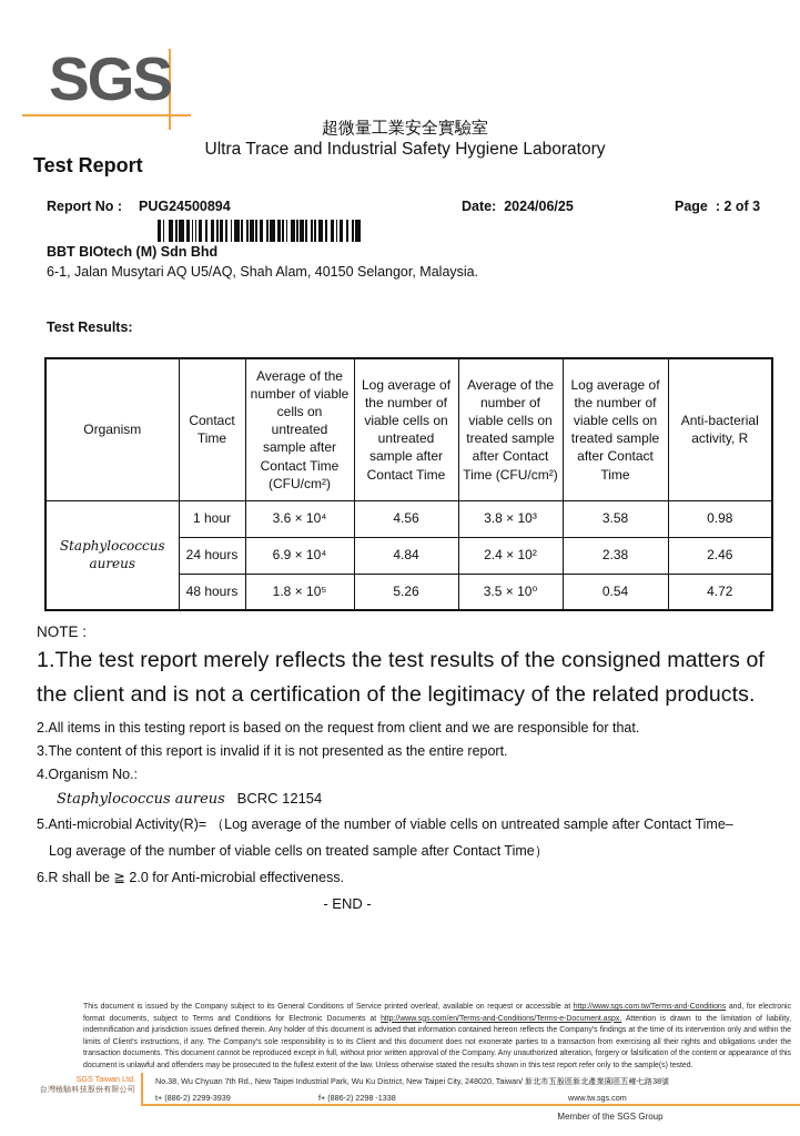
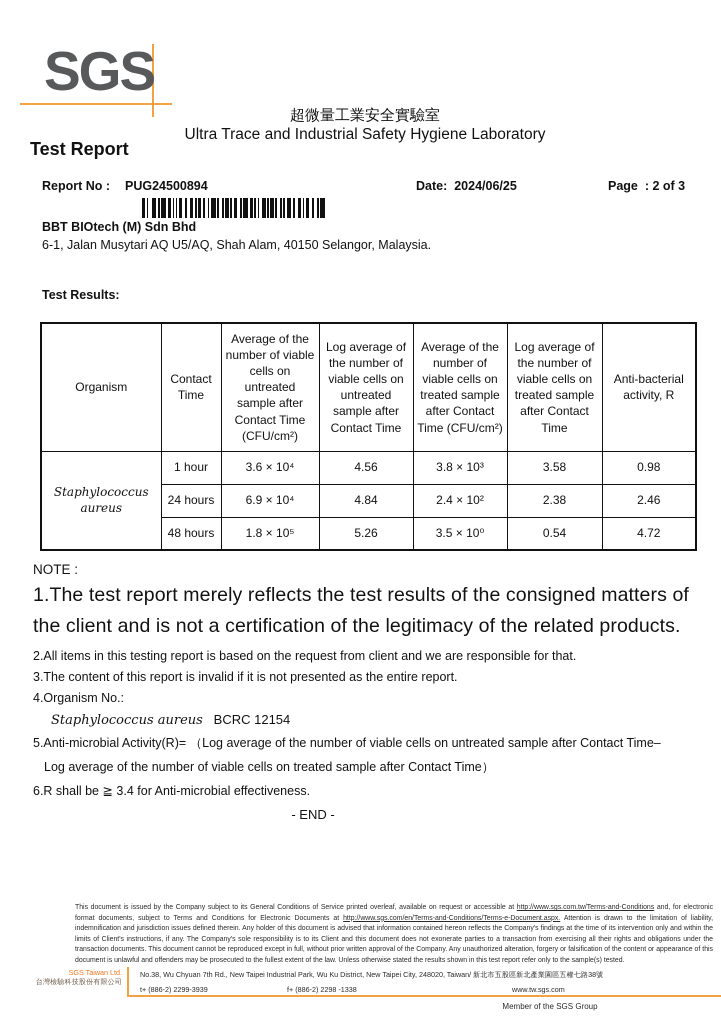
  SGS
  超微量工業安全實驗室
  Ultra Trace and Industrial Safety Hygiene Laboratory
  Test Report
  Report No :
  PUG24500894
  Date: 2024/06/25
  Page : 2 of 3
  BBT BIOtech (M) Sdn Bhd
  6-1, Jalan Musytari AQ U5/AQ, Shah Alam, 40150 Selangor, Malaysia.
  Test Results:
  Organism	Contact Time	Average of the number of viable cells on untreated sample after Contact Time (CFU/cm²)	Log average of the number of viable cells on untreated sample after Contact Time	Average of the number of viable cells on treated sample after Contact Time (CFU/cm²)	Log average of the number of viable cells on treated sample after Contact Time	Anti-bacterial activity, R
  Staphylococcus aureus	1 hour	3.6 × 10⁴	4.56	3.8 × 10³	3.58	0.98
  24 hours	6.9 × 10⁴	4.84	2.4 × 10²	2.38	2.46
  48 hours	1.8 × 10⁵	5.26	3.5 × 10⁰	0.54	4.72
  NOTE :
  1.The test report merely reflects the test results of the consigned matters of the client and is not a certification of the legitimacy of the related products.
  2.All items in this testing report is based on the request from client and we are responsible for that.
  3.The content of this report is invalid if it is not presented as the entire report.
  4.Organism No.:
  Staphylococcus aureus BCRC 12154
  5.Anti-microbial Activity(R)= （Log average of the number of viable cells on untreated sample after Contact Time–
  Log average of the number of viable cells on treated sample after Contact Time）
- 6.R shall be ≧ 2.0 for Anti-microbial effectiveness.
+ 6.R shall be ≧ 3.4 for Anti-microbial effectiveness.
  - END -
  SGS Taiwan Ltd.
  台灣檢驗科技股份有限公司
  No.38, Wu Chyuan 7th Rd., New Taipei Industrial Park, Wu Ku District, New Taipei City, 248020, Taiwan/ 新北市五股區新北產業園區五權七路38號
  t+ (886-2) 2299-3939
  f+ (886-2) 2298 -1338
  www.tw.sgs.com
  Member of the SGS Group
